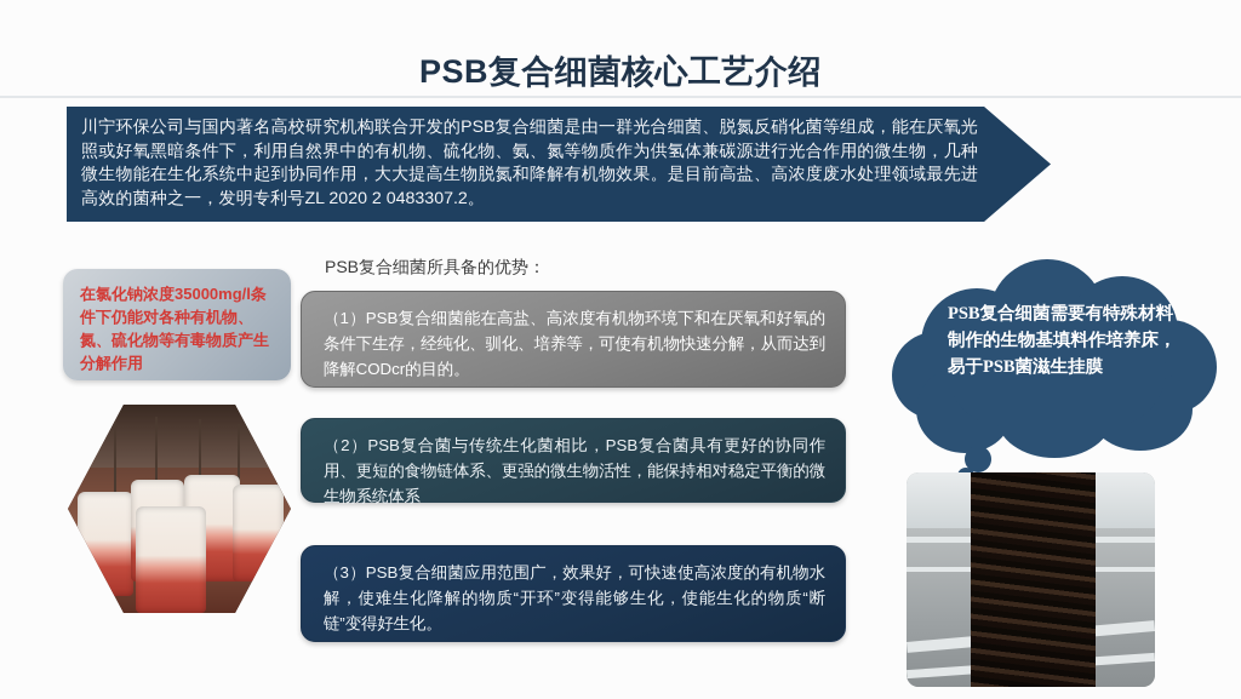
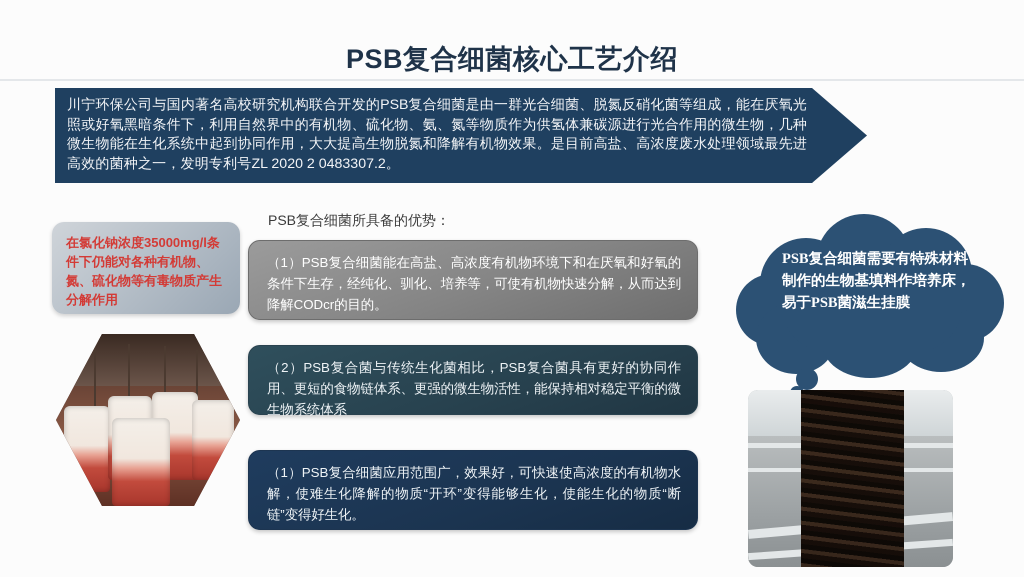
  PSB复合细菌核心工艺介绍
  川宁环保公司与国内著名高校研究机构联合开发的PSB复合细菌是由一群光合细菌、脱氮反硝化菌等组成，能在厌氧光照或好氧黑暗条件下，利用自然界中的有机物、硫化物、氨、氮等物质作为供氢体兼碳源进行光合作用的微生物，几种微生物能在生化系统中起到协同作用，大大提高生物脱氮和降解有机物效果。是目前高盐、高浓度废水处理领域最先进高效的菌种之一，发明专利号ZL 2020 2 0483307.2。
  在氯化钠浓度35000mg/l条件下仍能对各种有机物、氮、硫化物等有毒物质产生分解作用
  PSB复合细菌所具备的优势：
  （1）PSB复合细菌能在高盐、高浓度有机物环境下和在厌氧和好氧的条件下生存，经纯化、驯化、培养等，可使有机物快速分解，从而达到降解CODcr的目的。
  （2）PSB复合菌与传统生化菌相比，PSB复合菌具有更好的协同作用、更短的食物链体系、更强的微生物活性，能保持相对稳定平衡的微生物系统体系
- （3）PSB复合细菌应用范围广，效果好，可快速使高浓度的有机物水解，使难生化降解的物质“开环”变得能够生化，使能生化的物质“断链”变得好生化。
+ （1）PSB复合细菌应用范围广，效果好，可快速使高浓度的有机物水解，使难生化降解的物质“开环”变得能够生化，使能生化的物质“断链”变得好生化。
  PSB复合细菌需要有特殊材料制作的生物基填料作培养床，易于PSB菌滋生挂膜
